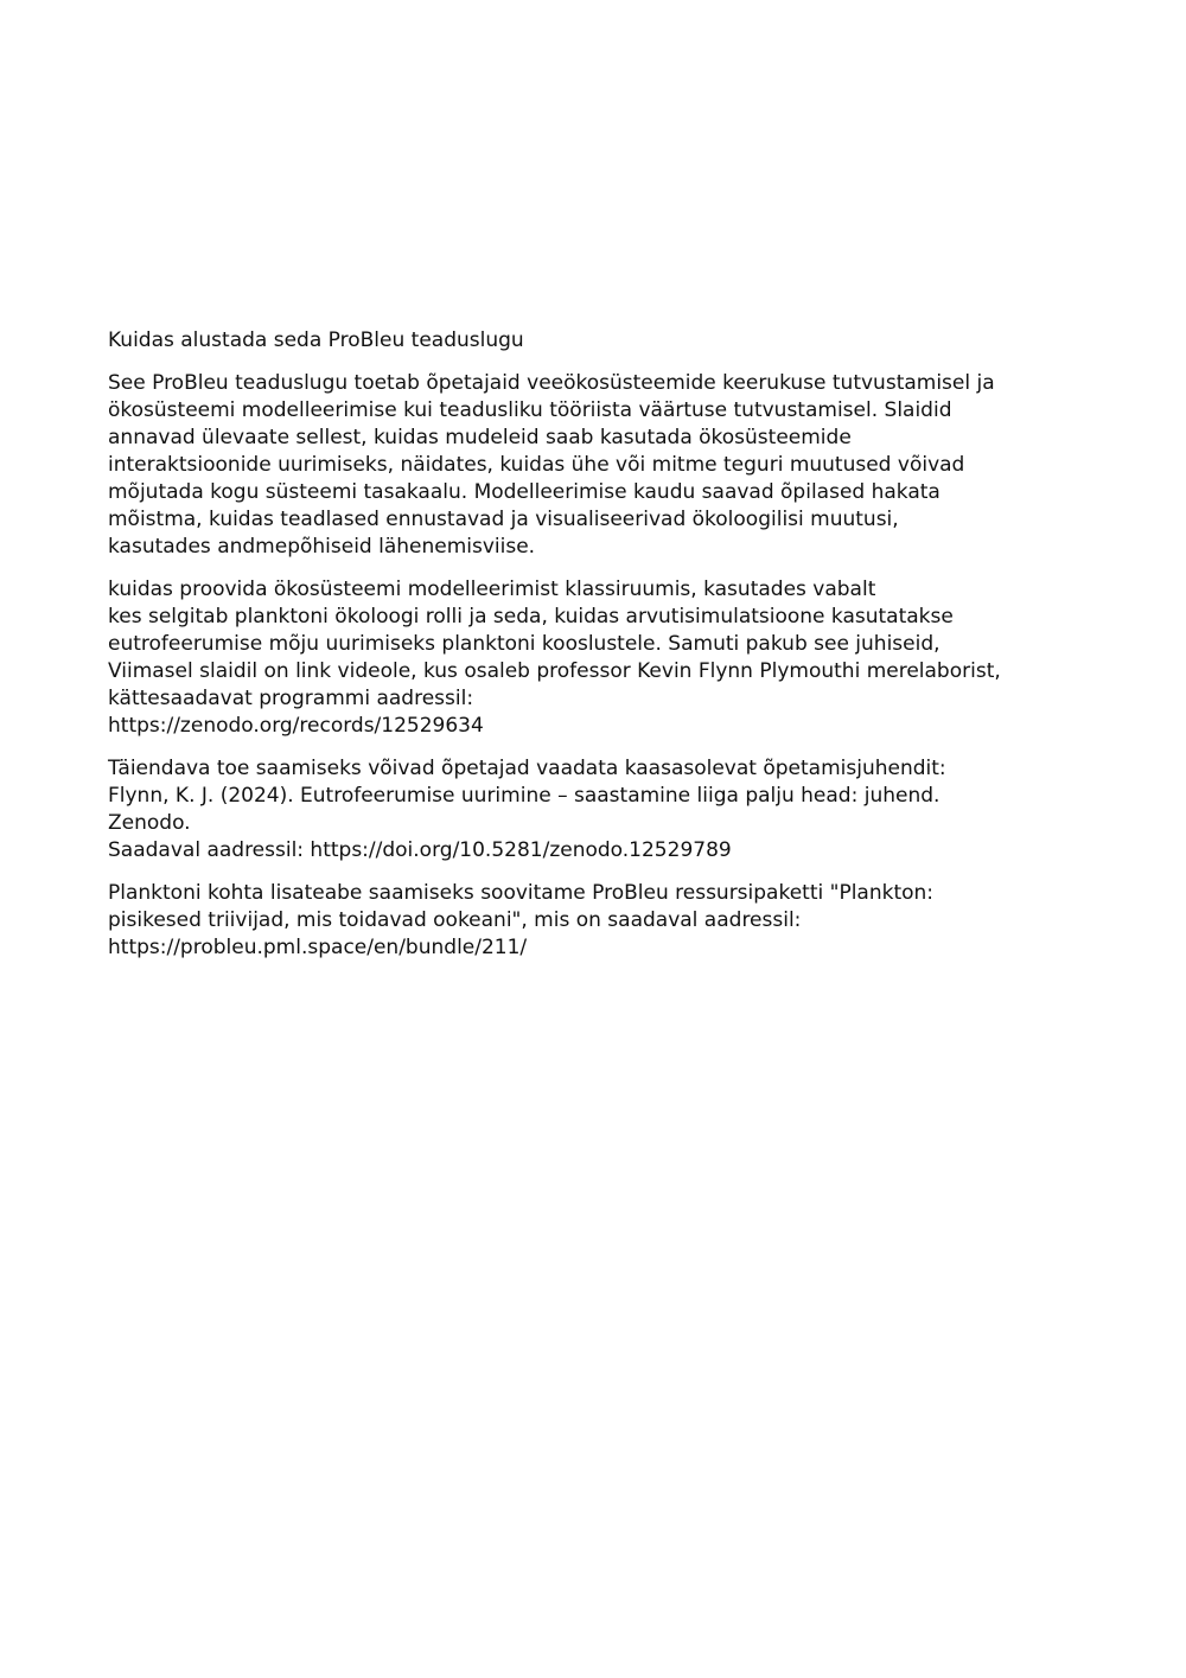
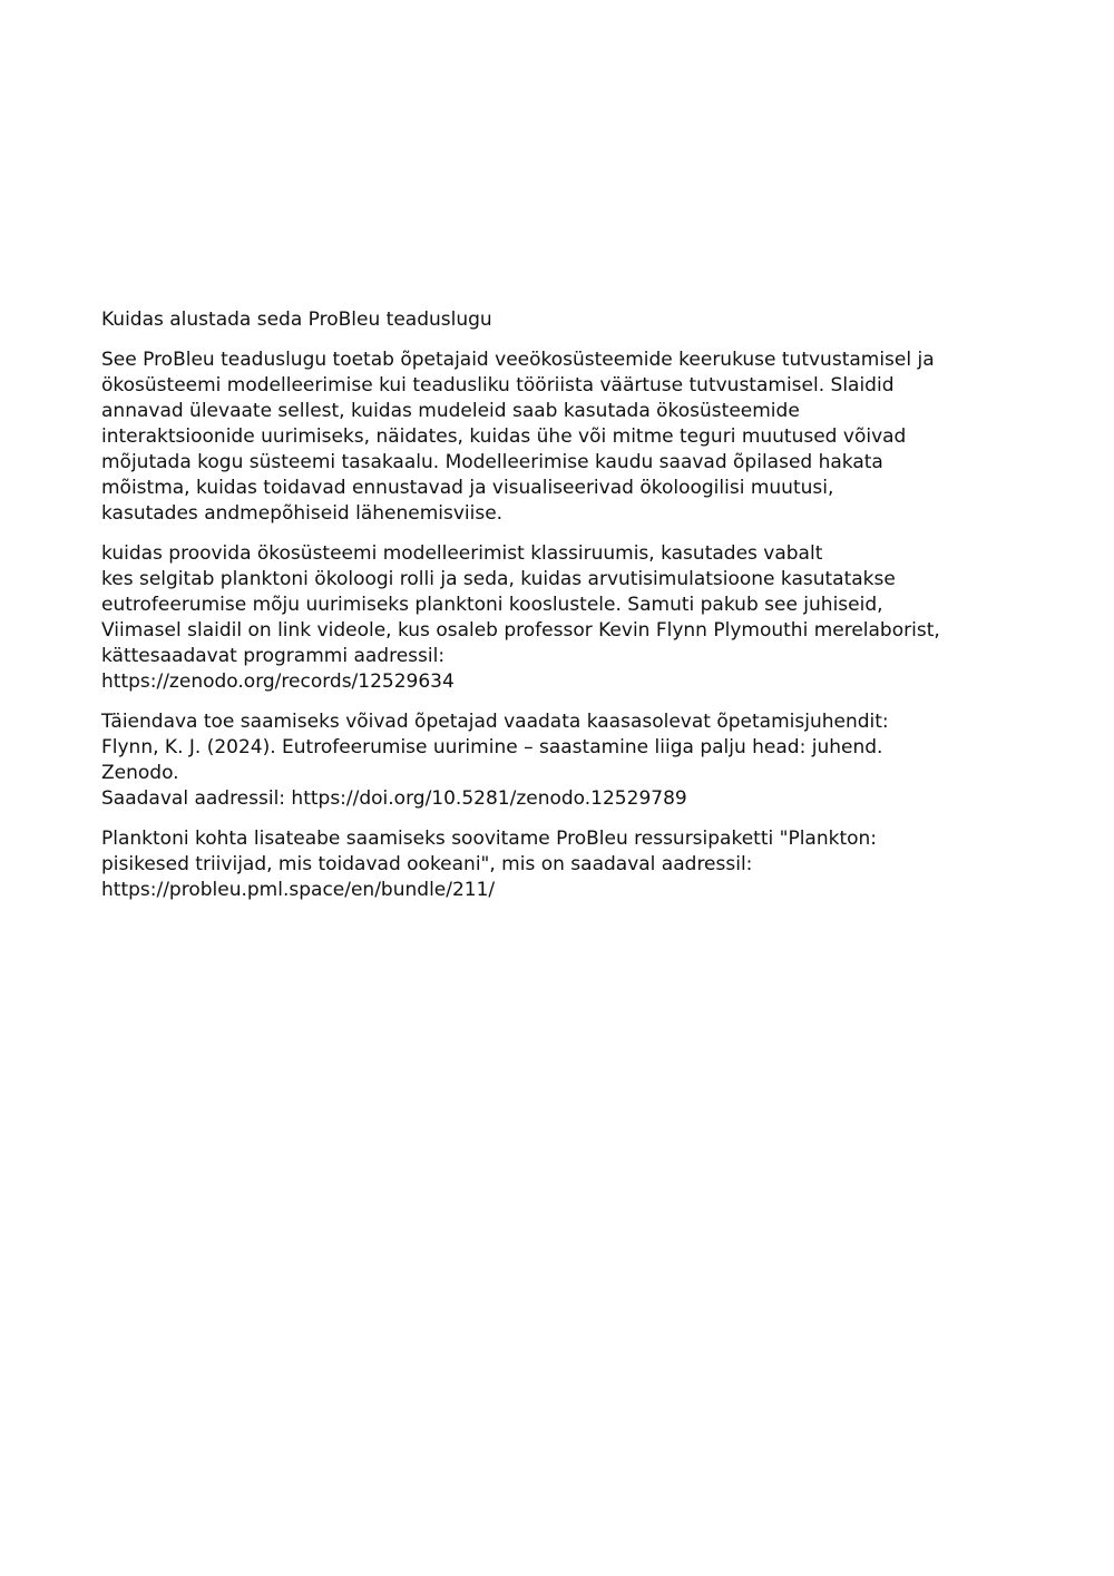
  Kuidas alustada seda ProBleu teaduslugu
  See ProBleu teaduslugu toetab õpetajaid veeökosüsteemide keerukuse tutvustamisel ja
  ökosüsteemi modelleerimise kui teadusliku tööriista väärtuse tutvustamisel. Slaidid
  annavad ülevaate sellest, kuidas mudeleid saab kasutada ökosüsteemide
  interaktsioonide uurimiseks, näidates, kuidas ühe või mitme teguri muutused võivad
  mõjutada kogu süsteemi tasakaalu. Modelleerimise kaudu saavad õpilased hakata
- mõistma, kuidas teadlased ennustavad ja visualiseerivad ökoloogilisi muutusi,
+ mõistma, kuidas toidavad ennustavad ja visualiseerivad ökoloogilisi muutusi,
  kasutades andmepõhiseid lähenemisviise.
  kuidas proovida ökosüsteemi modelleerimist klassiruumis, kasutades vabalt
  kes selgitab planktoni ökoloogi rolli ja seda, kuidas arvutisimulatsioone kasutatakse
  eutrofeerumise mõju uurimiseks planktoni kooslustele. Samuti pakub see juhiseid,
  Viimasel slaidil on link videole, kus osaleb professor Kevin Flynn Plymouthi merelaborist,
  kättesaadavat programmi aadressil:
  https://zenodo.org/records/12529634
  Täiendava toe saamiseks võivad õpetajad vaadata kaasasolevat õpetamisjuhendit:
  Flynn, K. J. (2024). Eutrofeerumise uurimine – saastamine liiga palju head: juhend.
  Zenodo.
  Saadaval aadressil: https://doi.org/10.5281/zenodo.12529789
  Planktoni kohta lisateabe saamiseks soovitame ProBleu ressursipaketti "Plankton:
  pisikesed triivijad, mis toidavad ookeani", mis on saadaval aadressil:
  https://probleu.pml.space/en/bundle/211/
